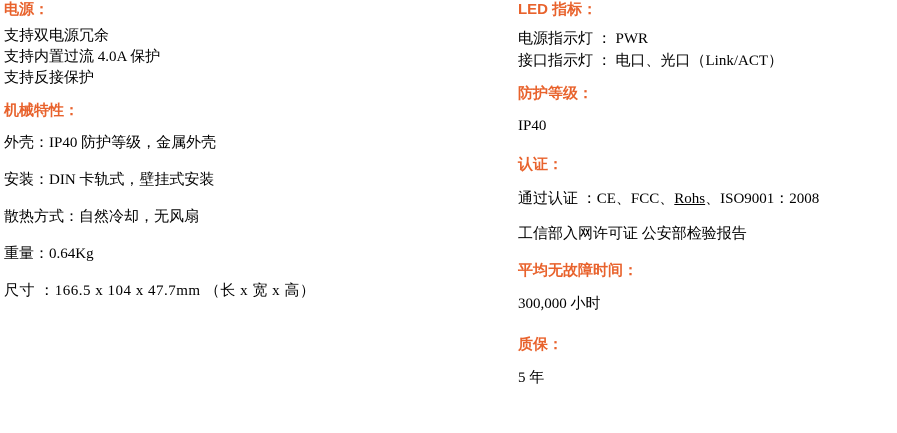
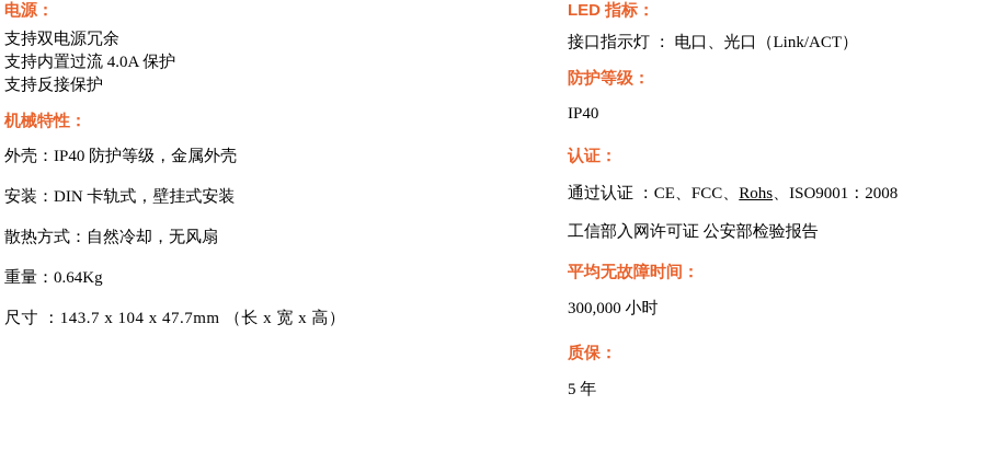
  电源：
  支持双电源冗余
  支持内置过流 4.0A 保护
  支持反接保护
  机械特性：
  外壳：IP40 防护等级，金属外壳
  安装：DIN 卡轨式，壁挂式安装
  散热方式：自然冷却，无风扇
  重量：0.64Kg
- 尺寸 ：166.5 x 104 x 47.7mm （长 x 宽 x 高）
+ 尺寸 ：143.7 x 104 x 47.7mm （长 x 宽 x 高）
  LED 指标：
- 电源指示灯 ： PWR
  接口指示灯 ： 电口、光口（Link/ACT）
  防护等级：
  IP40
  认证：
  通过认证 ：CE、FCC、Rohs、ISO9001：2008
  工信部入网许可证 公安部检验报告
  平均无故障时间：
  300,000 小时
  质保：
  5 年
